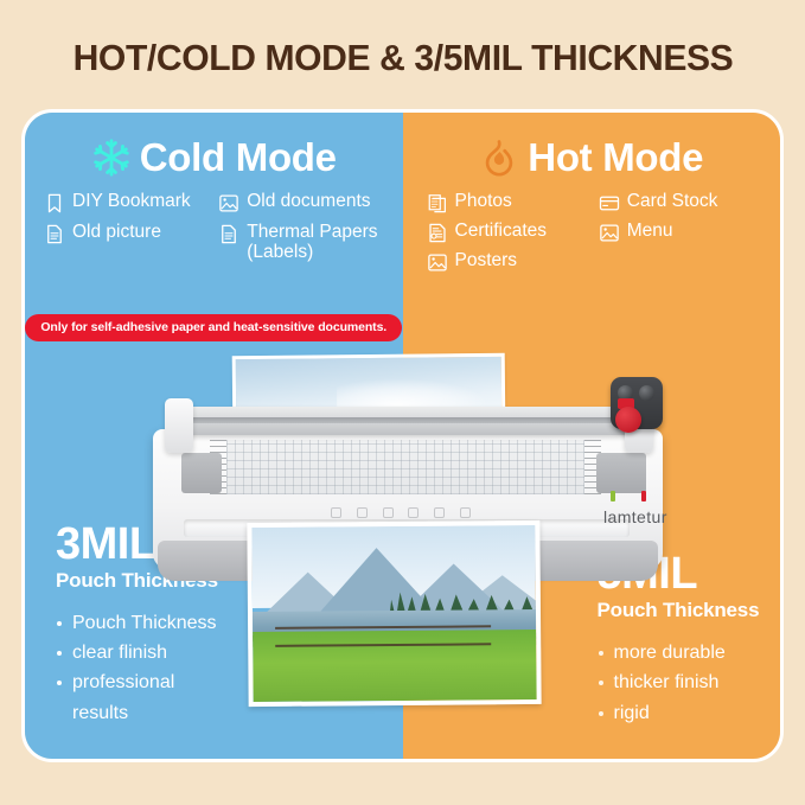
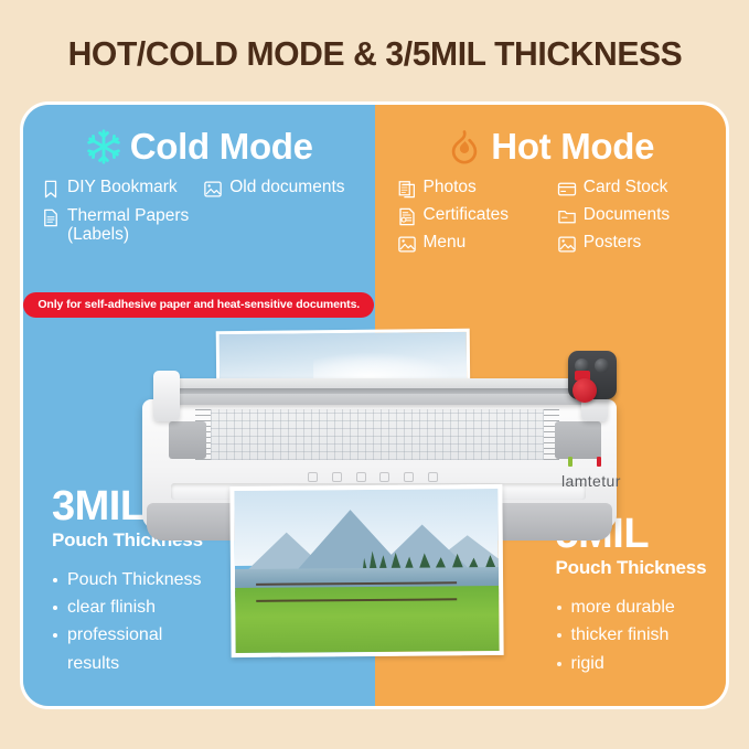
  HOT/COLD MODE & 3/5MIL THICKNESS
  Cold Mode
  DIY Bookmark
  Old documents
- Old picture
  Thermal Papers (Labels)
  Only for self-adhesive paper and heat-sensitive documents.
  3MIL
  Pouch Thick
  Pouch Thickness
  clear flinish
  professional results
  Hot Mode
  Photos
  Card Stock
  Certificates
+ Documents
  Menu
  Posters
  Pouch Thickness
  more durable
  thicker finish
  rigid
  lamtetur
